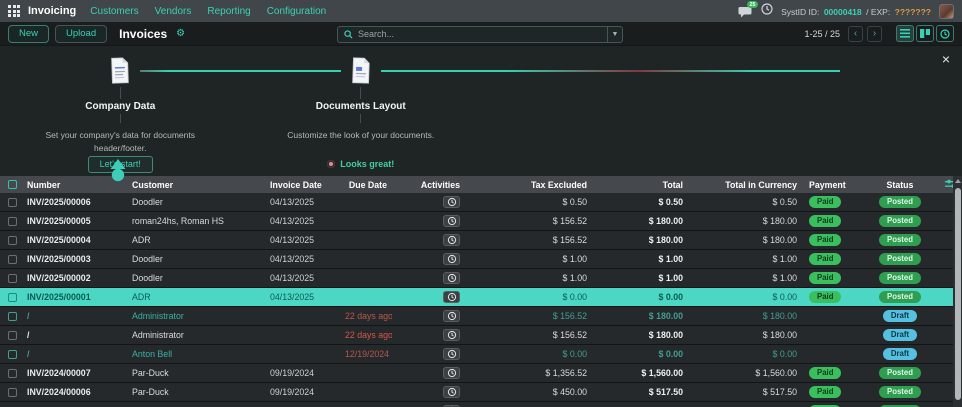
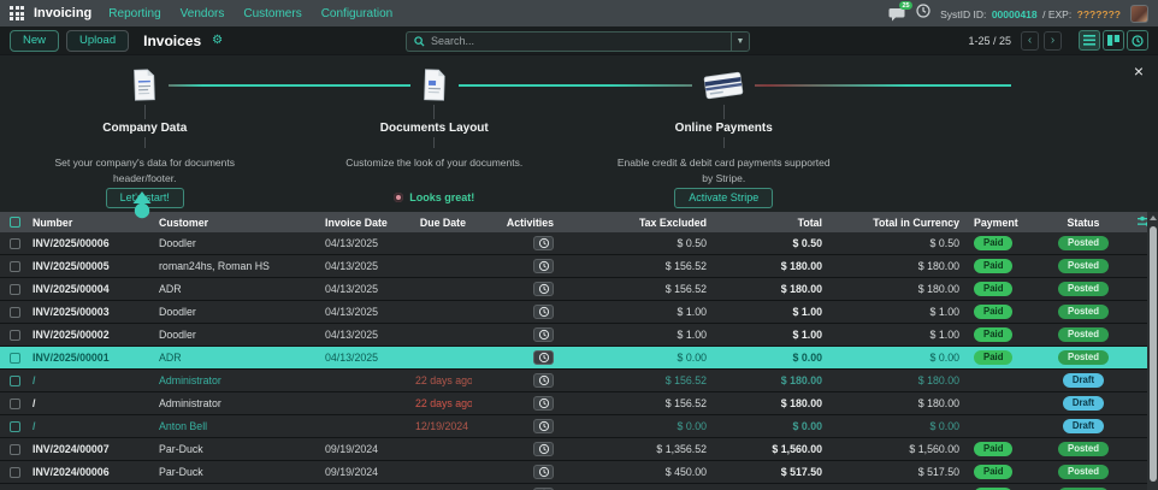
  Invoicing
- Customers
+ Reporting
  Vendors
- Reporting
+ Customers
  Configuration
  SystID ID: 00000418 / EXP: ???????
  New
  Upload
  Invoices
  ⚙
  Search...
  1-25 / 25
  ‹
  ›
  ×
  Company Data
  Set your company's data for documents header/footer.
  Let' start!
  Documents Layout
  Customize the look of your documents.
  Looks great!
+ Online Payments
+ Enable credit & debit card payments supported by Stripe.
+ Activate Stripe
  Number
  Customer
  Invoice Date
  Due Date
  Activities
  Tax Excluded
  Total
  Total in Currency
  Payment
  Status
  INV/2025/00006
  Doodler
  04/13/2025
  $ 0.50
  $ 0.50
  $ 0.50
  Paid
  Posted
  INV/2025/00005
  roman24hs, Roman HS
  04/13/2025
  $ 156.52
  $ 180.00
  $ 180.00
  Paid
  Posted
  INV/2025/00004
  ADR
  04/13/2025
  $ 156.52
  $ 180.00
  $ 180.00
  Paid
  Posted
  INV/2025/00003
  Doodler
  04/13/2025
  $ 1.00
  $ 1.00
  $ 1.00
  Paid
  Posted
  INV/2025/00002
  Doodler
  04/13/2025
  $ 1.00
  $ 1.00
  $ 1.00
  Paid
  Posted
  INV/2025/00001
  ADR
  04/13/2025
  $ 0.00
  $ 0.00
  $ 0.00
  Paid
  Posted
  /
  Administrator
  22 days ago
  $ 156.52
  $ 180.00
  $ 180.00
  Draft
  /
  Administrator
  22 days ago
  $ 156.52
  $ 180.00
  $ 180.00
  Draft
  /
  Anton Bell
  12/19/2024
  $ 0.00
  $ 0.00
  $ 0.00
  Draft
  INV/2024/00007
  Par-Duck
  09/19/2024
  $ 1,356.52
  $ 1,560.00
  $ 1,560.00
  Paid
  Posted
  INV/2024/00006
  Par-Duck
  09/19/2024
  $ 450.00
  $ 517.50
  $ 517.50
  Paid
  Posted
